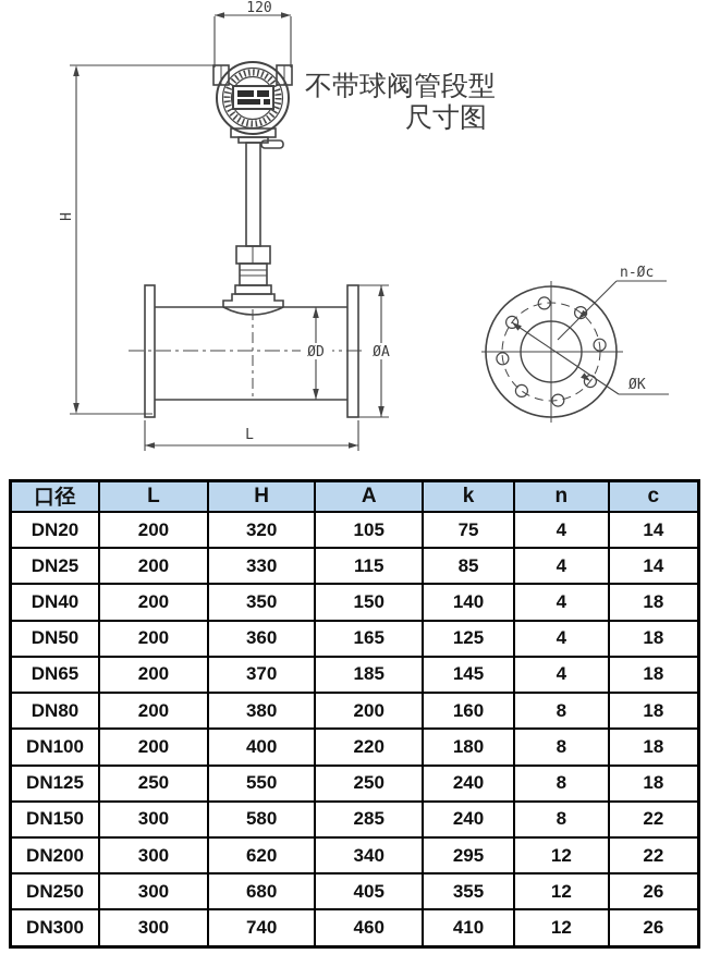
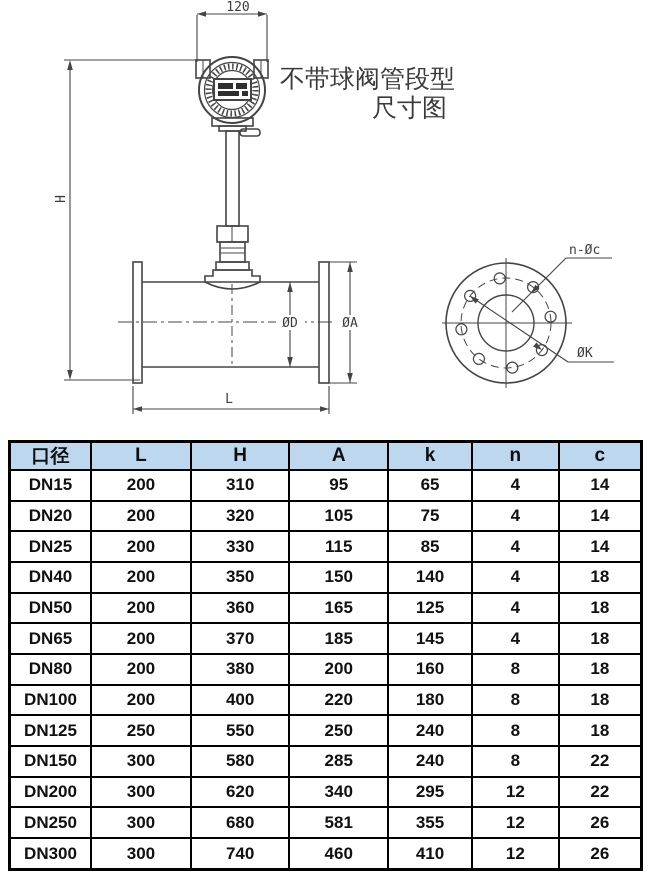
  120
  ØD
  ØA
  L
  n-Øc
  ØK
  不带球阀管段型
  尺寸图
  口径	L	H	A	k	n	c
+ DN15	200	310	95	65	4	14
  DN20	200	320	105	75	4	14
  DN25	200	330	115	85	4	14
  DN40	200	350	150	140	4	18
  DN50	200	360	165	125	4	18
  DN65	200	370	185	145	4	18
  DN80	200	380	200	160	8	18
  DN100	200	400	220	180	8	18
  DN125	250	550	250	240	8	18
  DN150	300	580	285	240	8	22
  DN200	300	620	340	295	12	22
- DN250	300	680	405	355	12	26
+ DN250	300	680	581	355	12	26
  DN300	300	740	460	410	12	26
